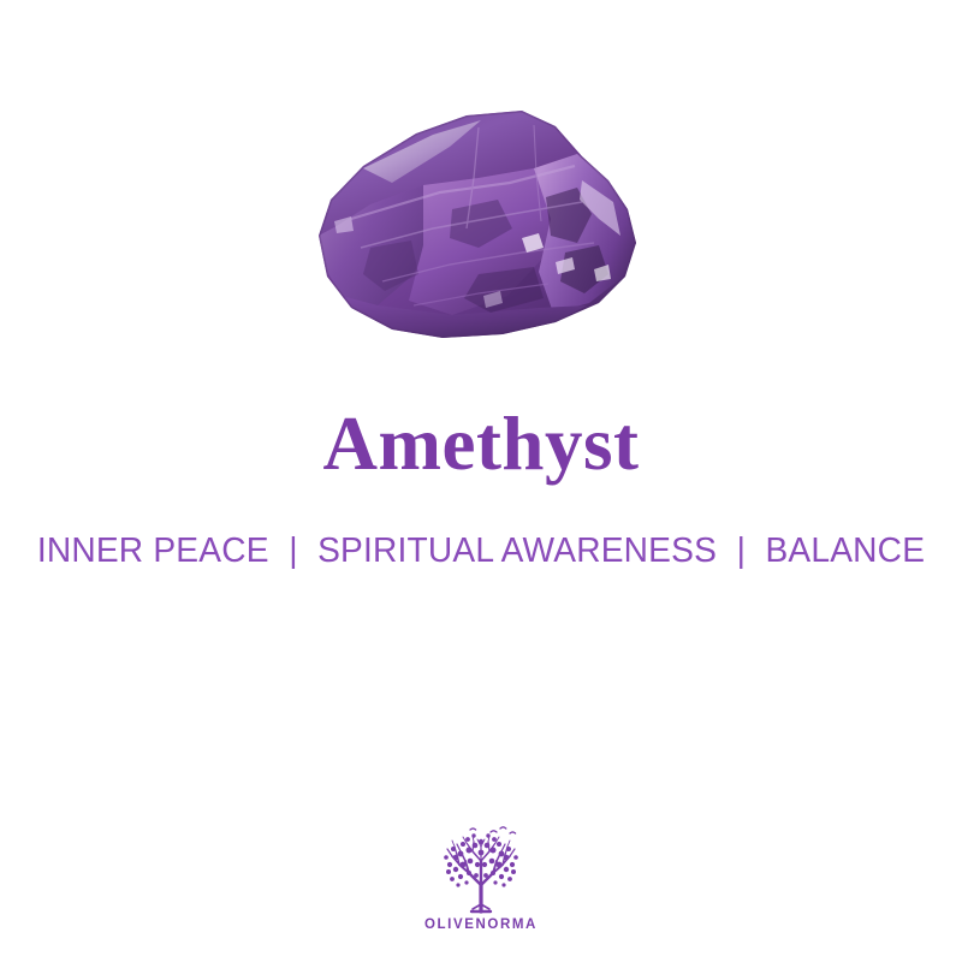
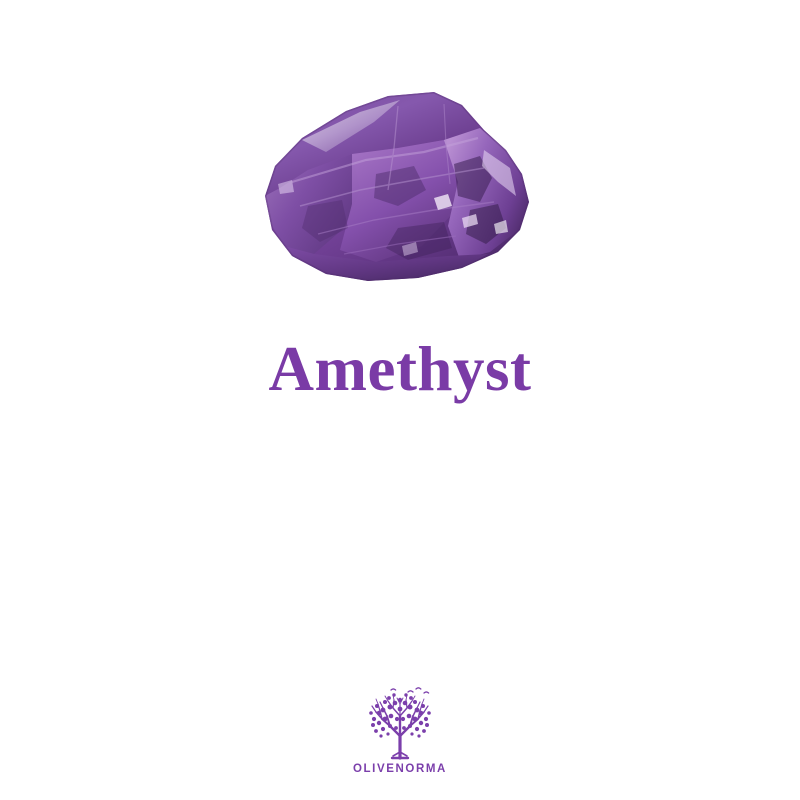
  Amethyst
- INNER PEACE | SPIRITUAL AWARENESS | BALANCE
  OLIVENORMA
